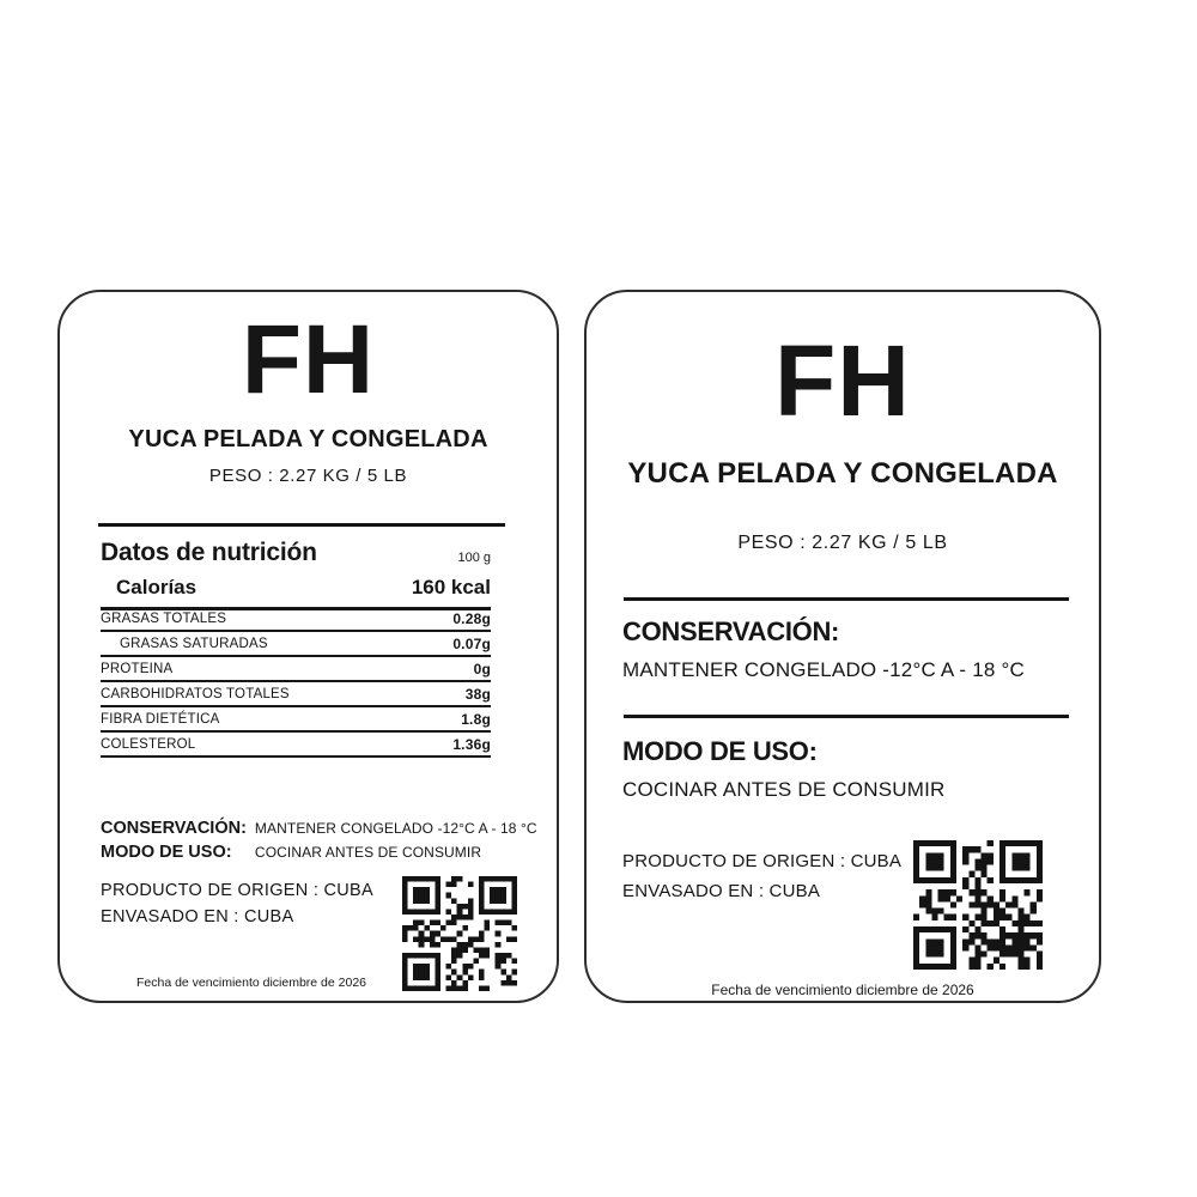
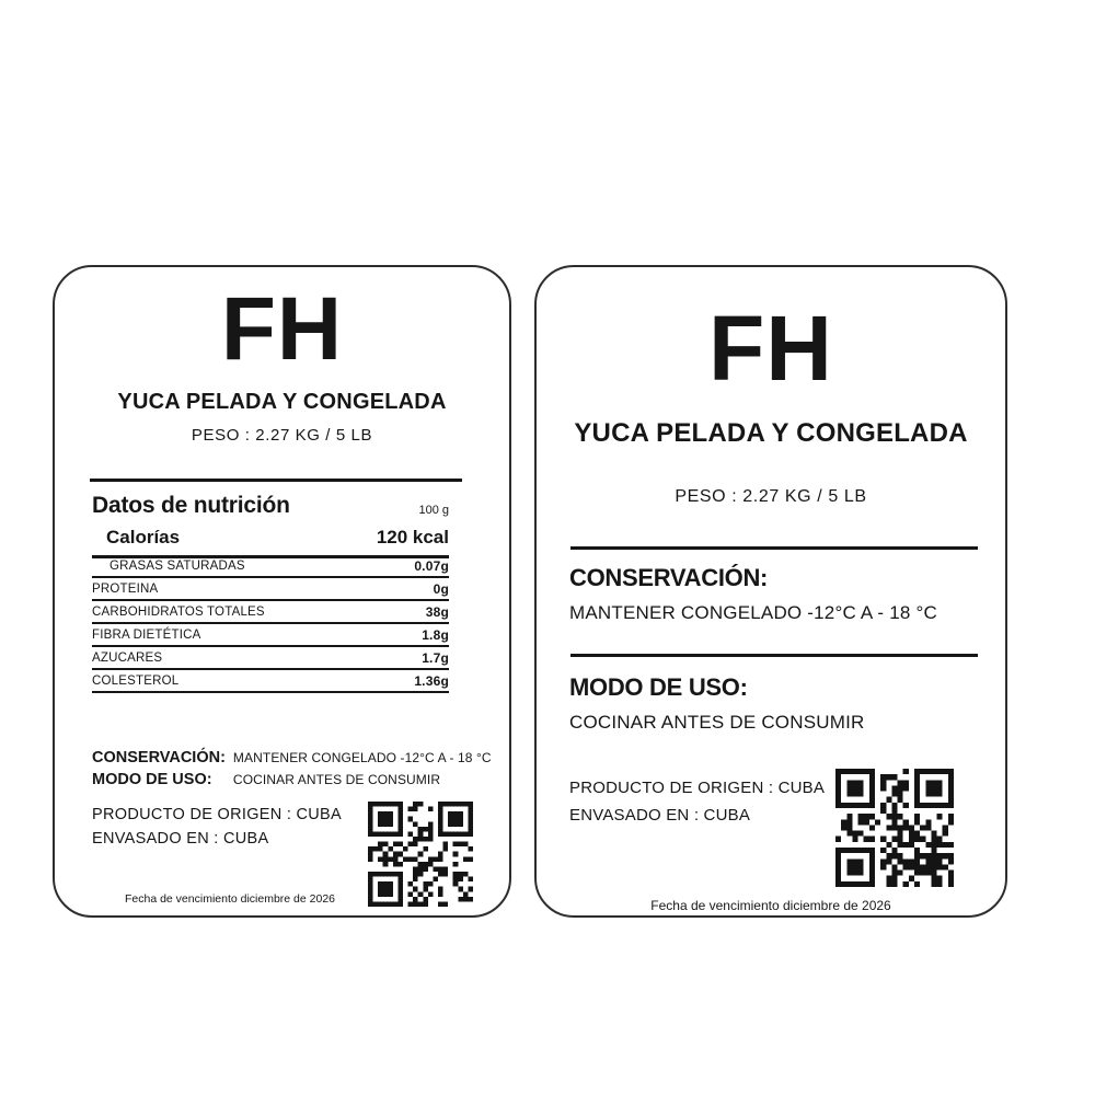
  FH
  YUCA PELADA Y CONGELADA
  PESO : 2.27 KG / 5 LB
  Datos de nutrición
  100 g
  Calorías
- 160 kcal
+ 120 kcal
- GRASAS TOTALES
- 0.28g
  GRASAS SATURADAS
  0.07g
  PROTEINA
  0g
  CARBOHIDRATOS TOTALES
  38g
  FIBRA DIETÉTICA
  1.8g
+ AZUCARES
+ 1.7g
  COLESTEROL
  1.36g
  CONSERVACIÓN:
  MANTENER CONGELADO -12°C A - 18 °C
  MODO DE USO:
  COCINAR ANTES DE CONSUMIR
  PRODUCTO DE ORIGEN : CUBA
  ENVASADO EN : CUBA
  Fecha de vencimiento diciembre de 2026
  FH
  YUCA PELADA Y CONGELADA
  PESO : 2.27 KG / 5 LB
  CONSERVACIÓN:
  MANTENER CONGELADO -12°C A - 18 °C
  MODO DE USO:
  COCINAR ANTES DE CONSUMIR
  PRODUCTO DE ORIGEN : CUBA
  ENVASADO EN : CUBA
  Fecha de vencimiento diciembre de 2026
